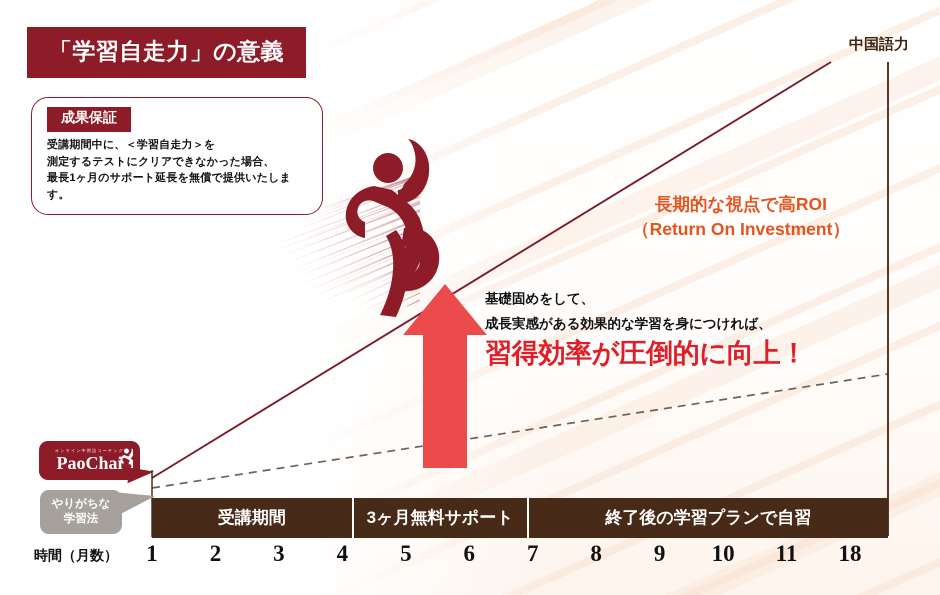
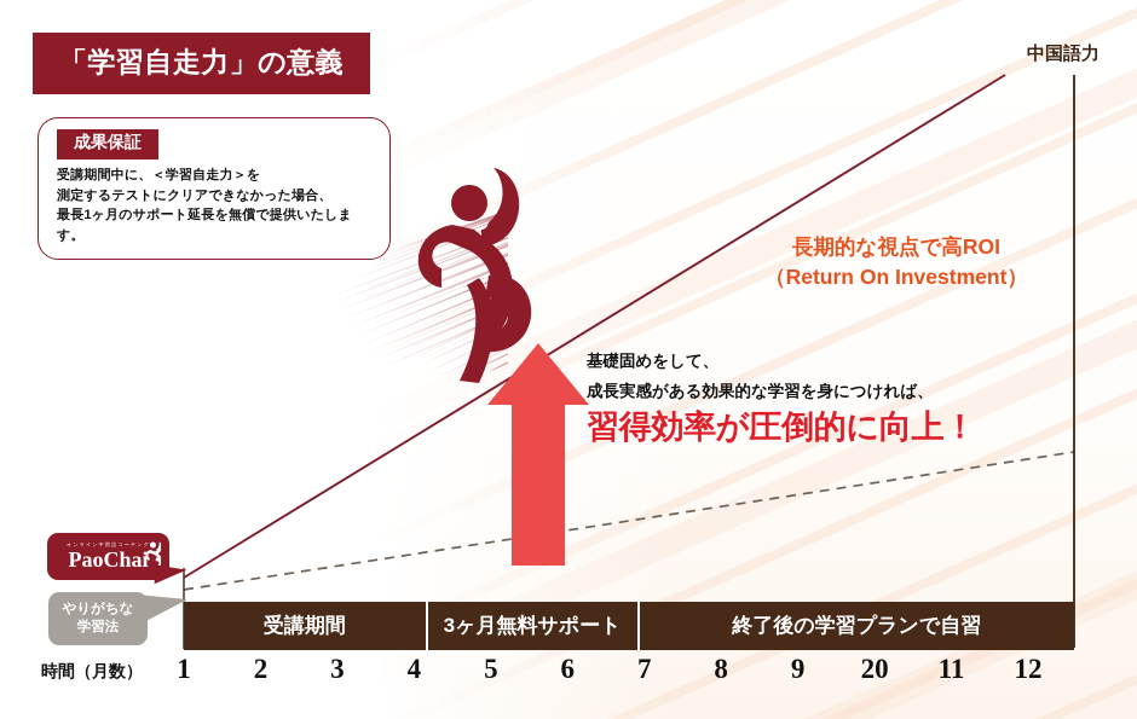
  「学習自走力」の意義
  成果保証
  受講期間中に、＜学習自走力＞を
  測定するテストにクリアできなかった場合、
  最長1ヶ月のサポート延長を無償で提供いたします。
  中国語力
  長期的な視点で高ROI
  （Return On Investment）
  基礎固めをして、
  成長実感がある効果的な学習を身につければ、
  習得効率が圧倒的に向上！
  PaoChai
  やりがちな
  学習法
  受講期間
  3ヶ月無料サポート
  終了後の学習プランで自習
  時間（月数）
  1
  2
  3
  4
  5
  6
  7
  8
  9
- 10
+ 20
  11
- 18
+ 12
